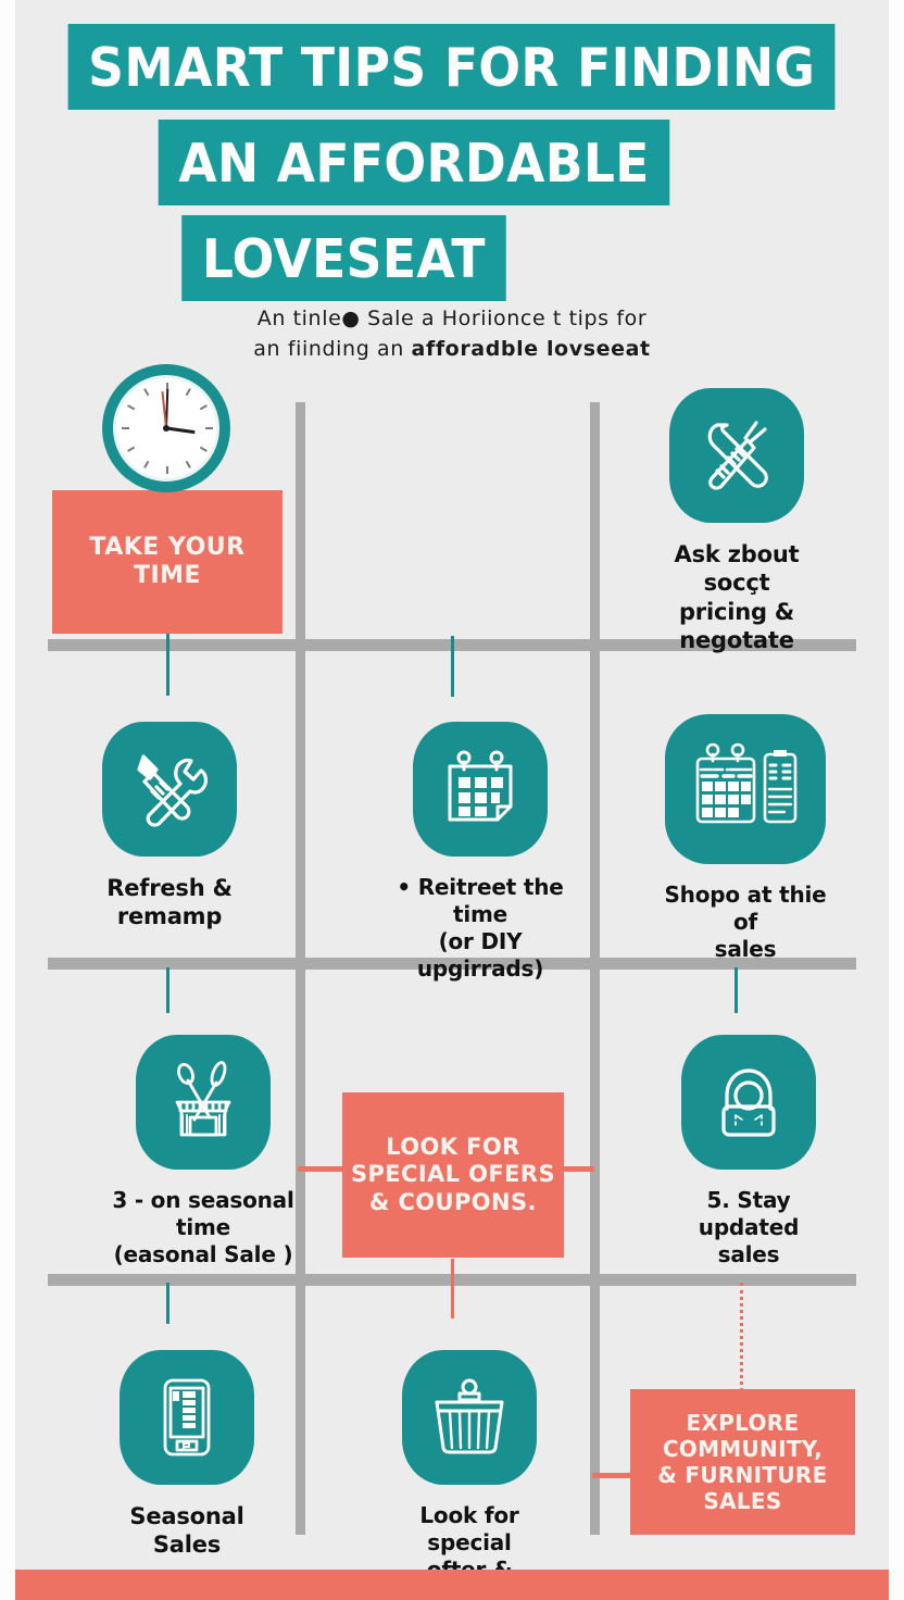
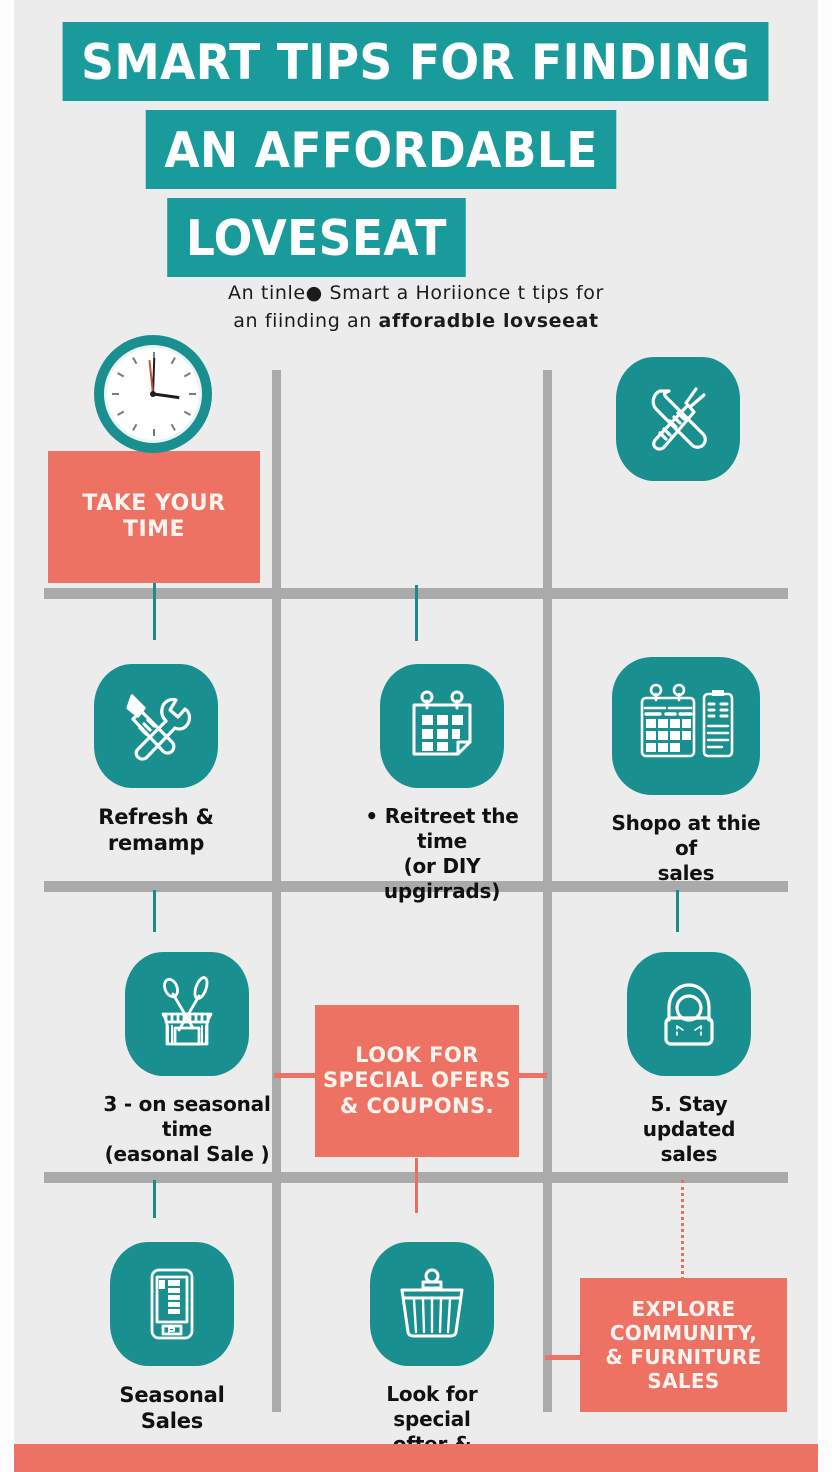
  SMART TIPS FOR FINDING
  AN AFFORDABLE
  LOVESEAT
- An tinle● Sale a Horiionce t tips for
+ An tinle● Smart a Horiionce t tips for
  an fiinding an afforadble lovseeat
  TAKE YOUR
  TIME
- Ask zbout
- socçt pricing &
- negotate
  Refresh &
  remamp
  • Reitreet the time
  (or DIY upgirrads)
  Shopo at thie of
  sales
  3 - on seasonal time
  (easonal Sale )
  LOOK FOR
  SPECIAL OFERS
  & COUPONS.
  5. Stay updated
  sales
  Seasonal Sales
  Look for special
  EXPLORE
  COMMUNITY,
  & FURNITURE
  SALES
